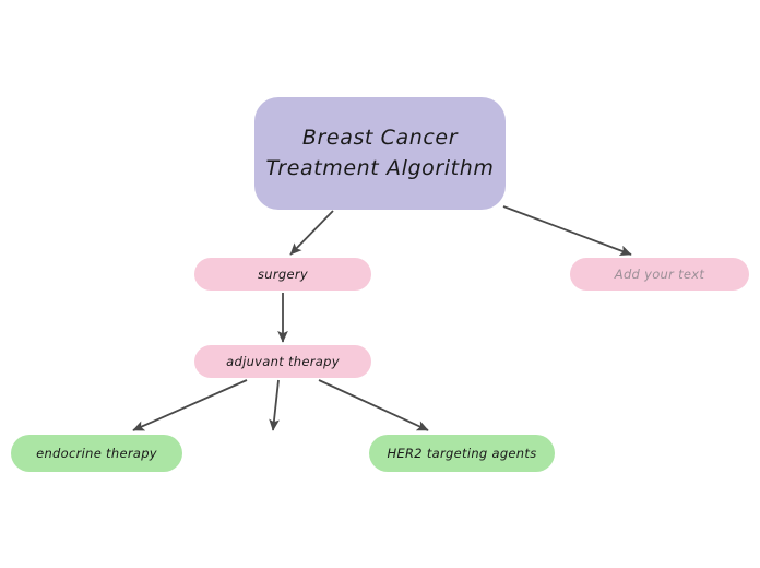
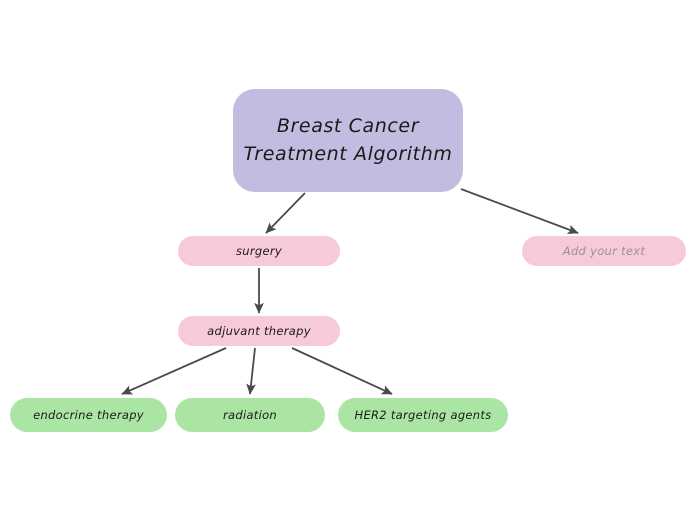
  Breast Cancer
  Treatment Algorithm
  surgery
  Add your text
  adjuvant therapy
  endocrine therapy
+ radiation
  HER2 targeting agents
